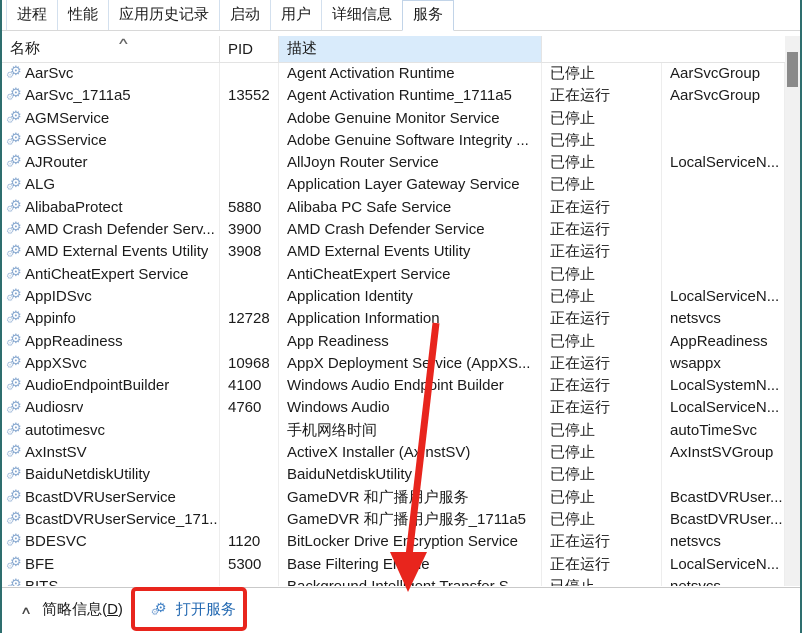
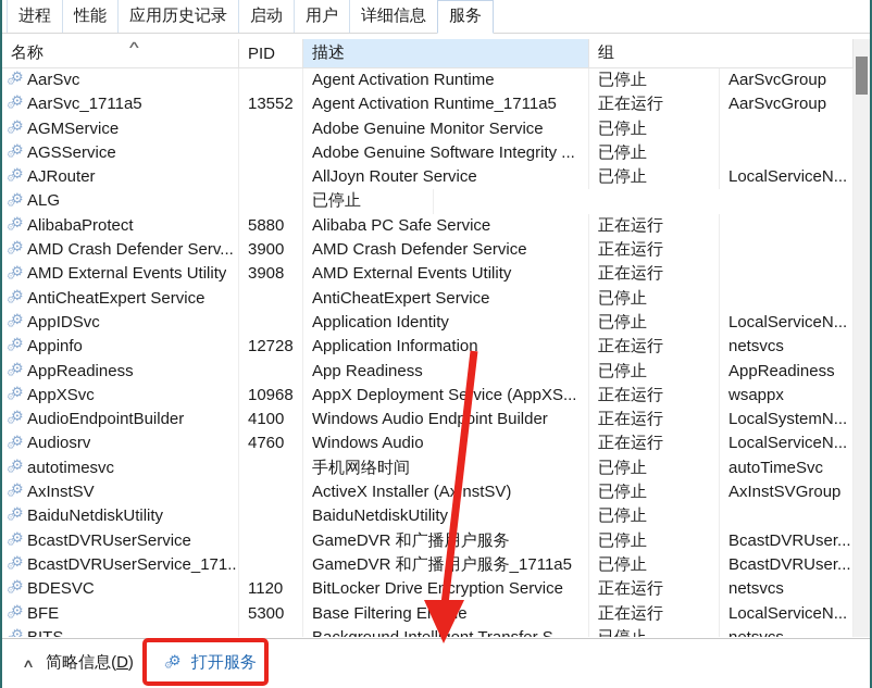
  进程
  性能
  应用历史记录
  启动
  用户
  详细信息
  服务
  名称
  ∧
  PID
  描述
+ 组
  ⚙
  ⚙
  AarSvc
  Agent Activation Runtime
  已停止
  AarSvcGroup
  ⚙
  ⚙
  AarSvc_1711a5
  13552
  Agent Activation Runtime_1711a5
  正在运行
  AarSvcGroup
  ⚙
  ⚙
  AGMService
  Adobe Genuine Monitor Service
  已停止
  ⚙
  ⚙
  AGSService
  Adobe Genuine Software Integrity ...
  已停止
  ⚙
  ⚙
  AJRouter
  AllJoyn Router Service
  已停止
  LocalServiceN...
  ⚙
  ⚙
  ALG
- Application Layer Gateway Service
  已停止
  ⚙
  ⚙
  AlibabaProtect
  5880
  Alibaba PC Safe Service
  正在运行
  ⚙
  ⚙
  AMD Crash Defender Serv...
  3900
  AMD Crash Defender Service
  正在运行
  ⚙
  ⚙
  AMD External Events Utility
  3908
  AMD External Events Utility
  正在运行
  ⚙
  ⚙
  AntiCheatExpert Service
  AntiCheatExpert Service
  已停止
  ⚙
  ⚙
  AppIDSvc
  Application Identity
  已停止
  LocalServiceN...
  ⚙
  ⚙
  Appinfo
  12728
  Application Information
  正在运行
  netsvcs
  ⚙
  ⚙
  AppReadiness
  App Readiness
  已停止
  AppReadiness
  ⚙
  ⚙
  AppXSvc
  10968
  AppX Deployment Sevice (AppXS...
  正在运行
  wsappx
  ⚙
  ⚙
  AudioEndpointBuilder
  4100
  Windows Audio Endpoint Builder
  正在运行
  LocalSystemN...
  ⚙
  ⚙
  Audiosrv
  4760
  Windows Audio
  正在运行
  LocalServiceN...
  ⚙
  ⚙
  autotimesvc
  手机网络时间
  已停止
  autoTimeSvc
  ⚙
  ⚙
  AxInstSV
  ActiveX Installer (AxnstSV)
  已停止
  AxInstSVGroup
  ⚙
  ⚙
  BaiduNetdiskUtility
  BaiduNetdiskUtility
  已停止
  ⚙
  ⚙
  BcastDVRUserService
  GameDVR 和广播户服务
  已停止
  BcastDVRUser...
  ⚙
  ⚙
  BcastDVRUserService_171..
  GameDVR 和广播户服务_1711a5
  已停止
  BcastDVRUser...
  ⚙
  ⚙
  BDESVC
  1120
  BitLocker Drive Encryption Service
  正在运行
  netsvcs
  ⚙
  ⚙
  BFE
  5300
  Base Filtering Ee
  正在运行
  LocalServiceN...
  ⚙
  ∧
  简略信息(D)
  ⚙
  ⚙
  打开服务
